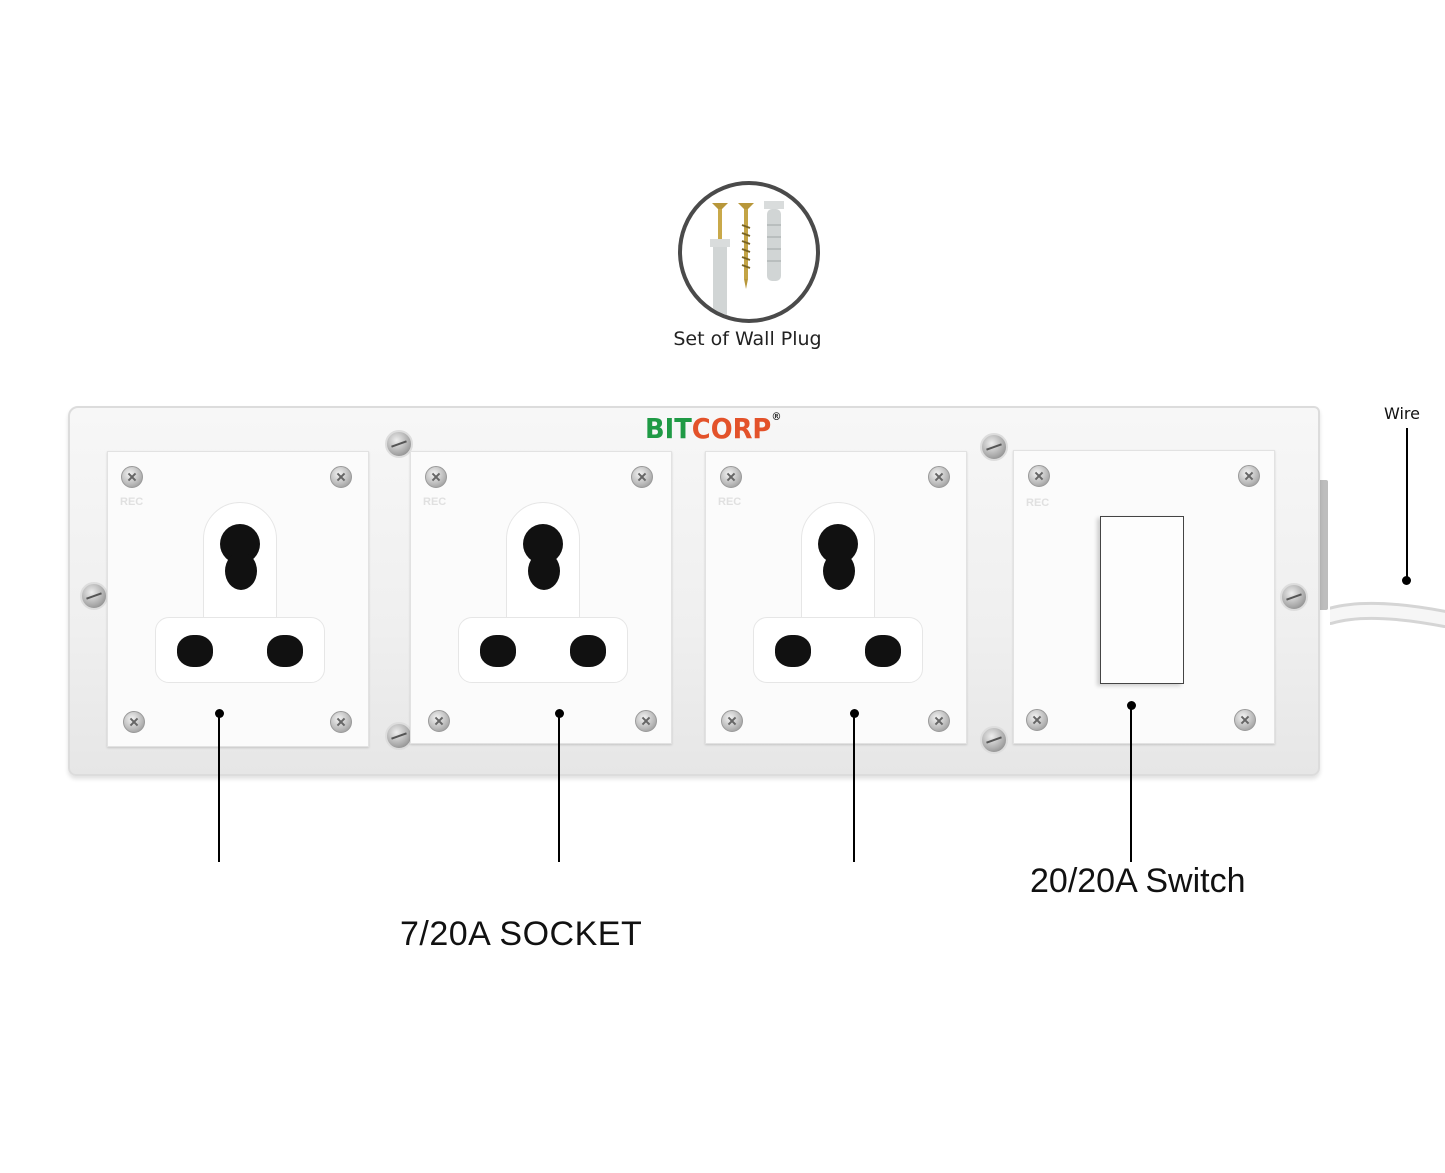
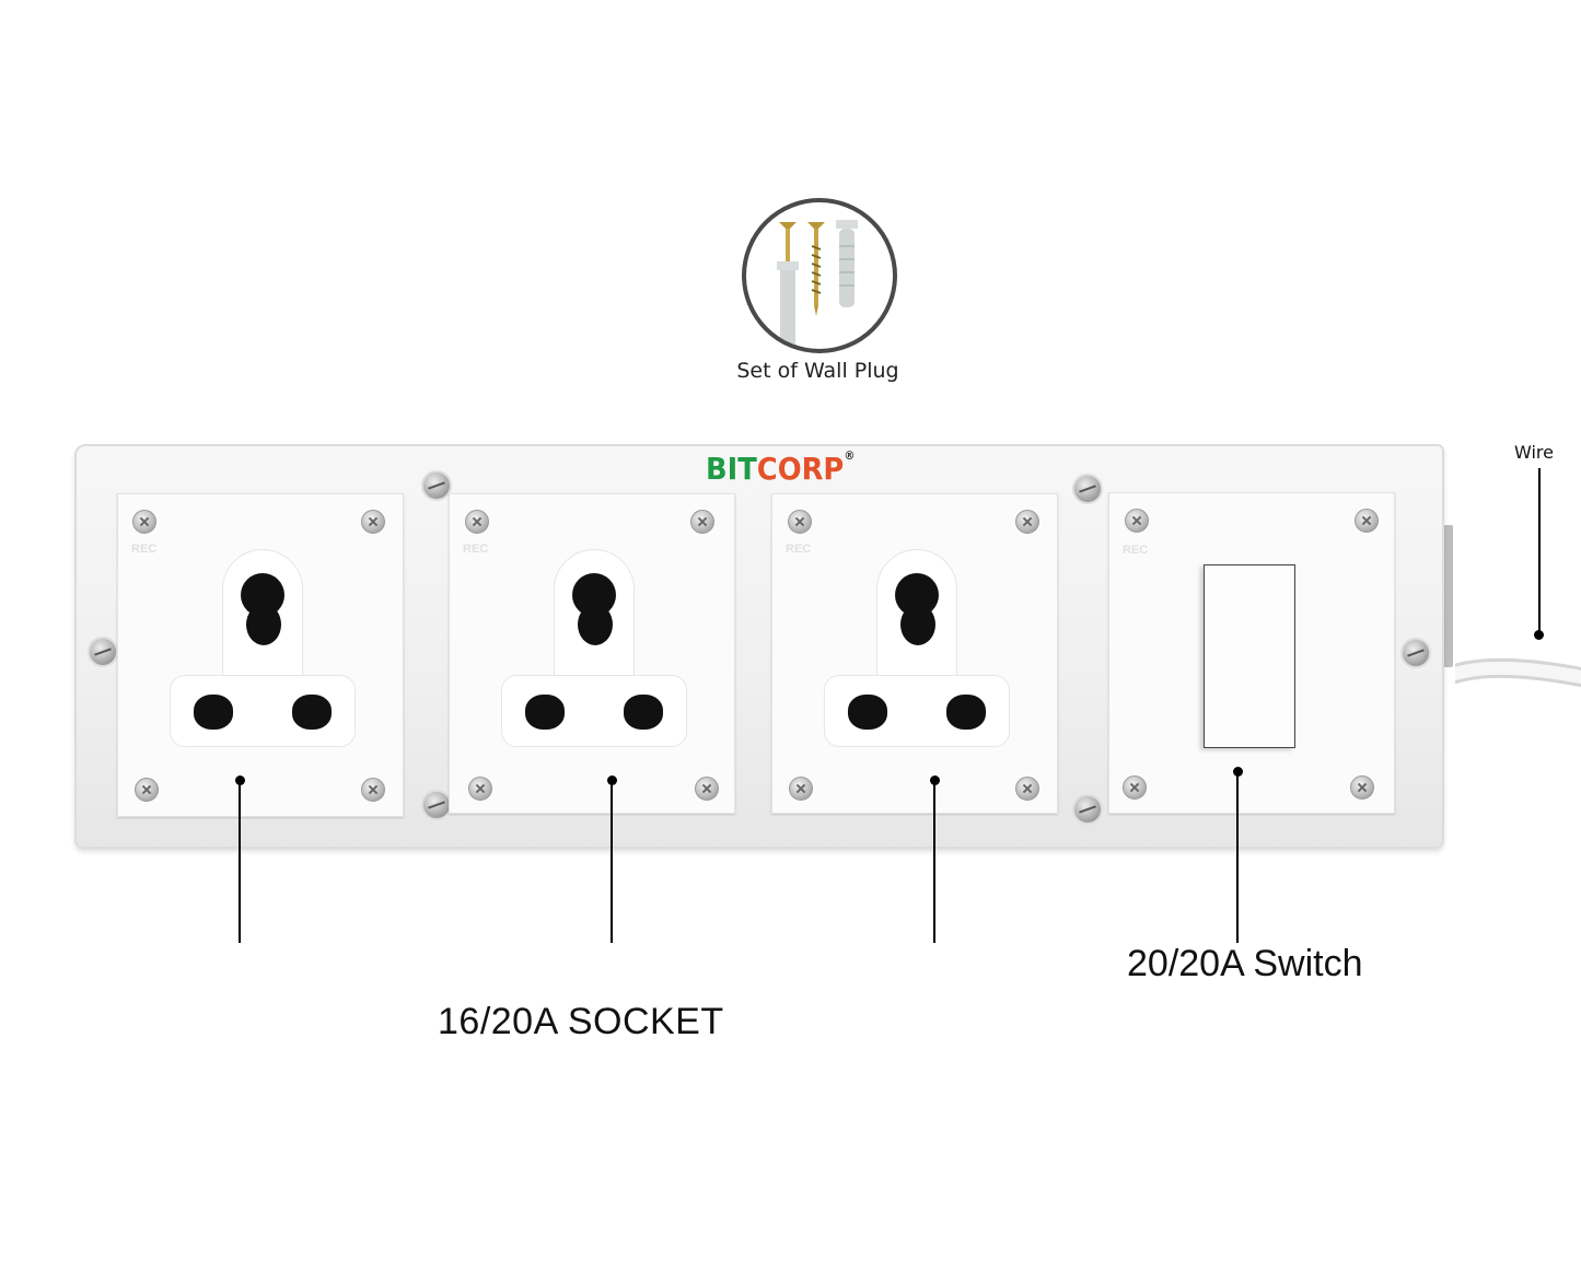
  Set of Wall Plug
  Wire
  BITCORP®
  REC
  REC
  REC
  REC
  20/20A Switch
- 7/20A SOCKET
+ 16/20A SOCKET
